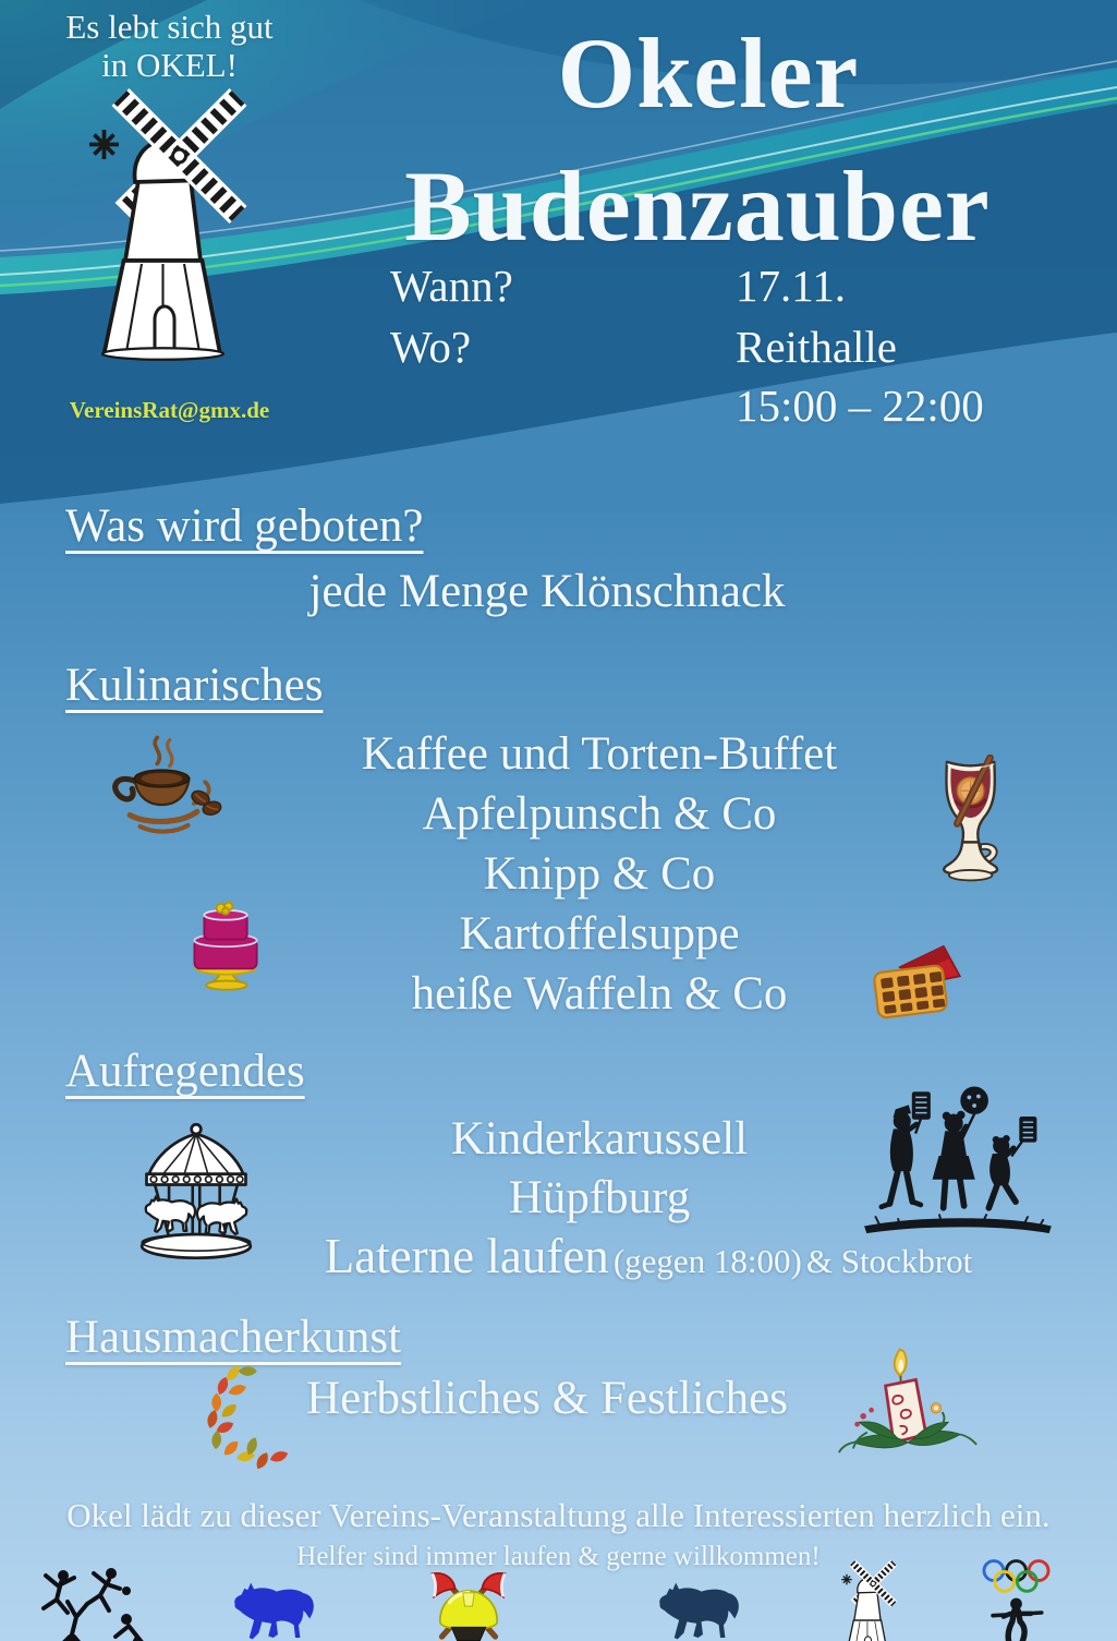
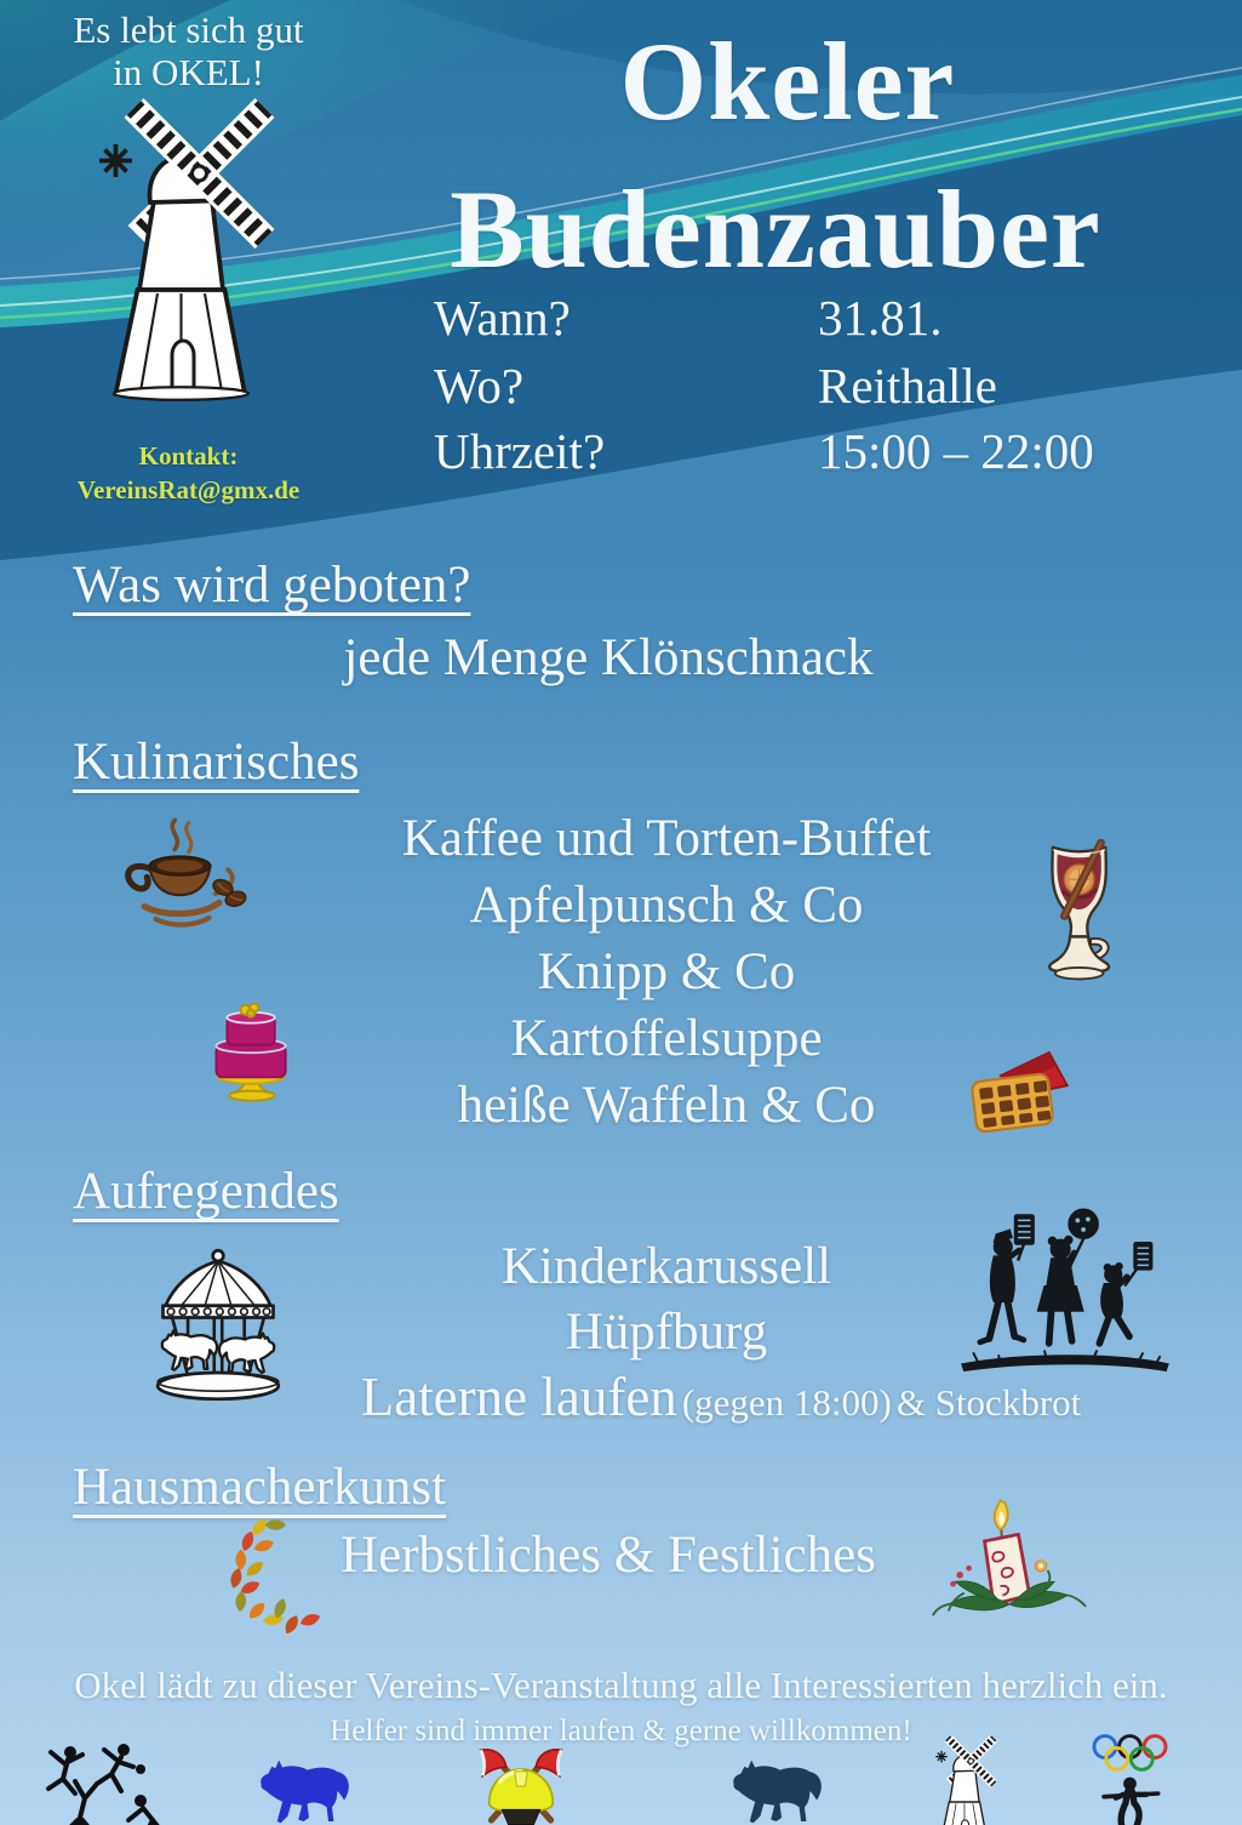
  Es lebt sich gut
  in OKEL!
+ Kontakt:
  VereinsRat@gmx.de
  Okeler
  Budenzauber
  Wann?
- 17.11.
+ 31.81.
  Wo?
  Reithalle
+ Uhrzeit?
  15:00 – 22:00
  Was wird geboten?
  jede Menge Klönschnack
  Kulinarisches
  Kaffee und Torten-Buffet
  Apfelpunsch & Co
  Knipp & Co
  Kartoffelsuppe
  heiße Waffeln & Co
  Aufregendes
  Kinderkarussell
  Hüpfburg
  Laterne laufen (gegen 18:00) & Stockbrot
  Hausmacherkunst
  Herbstliches & Festliches
  Okel lädt zu dieser Vereins-Veranstaltung alle Interessierten herzlich ein.
  Helfer sind immer laufen & gerne willkommen!
